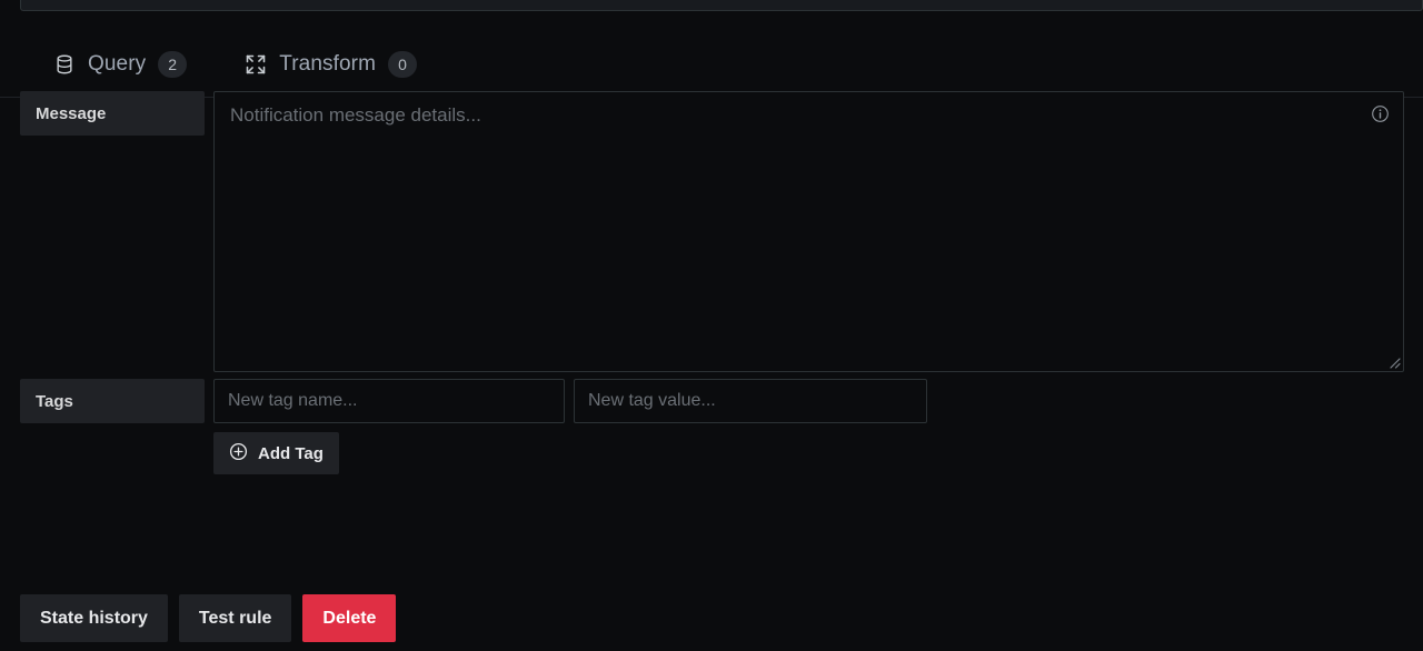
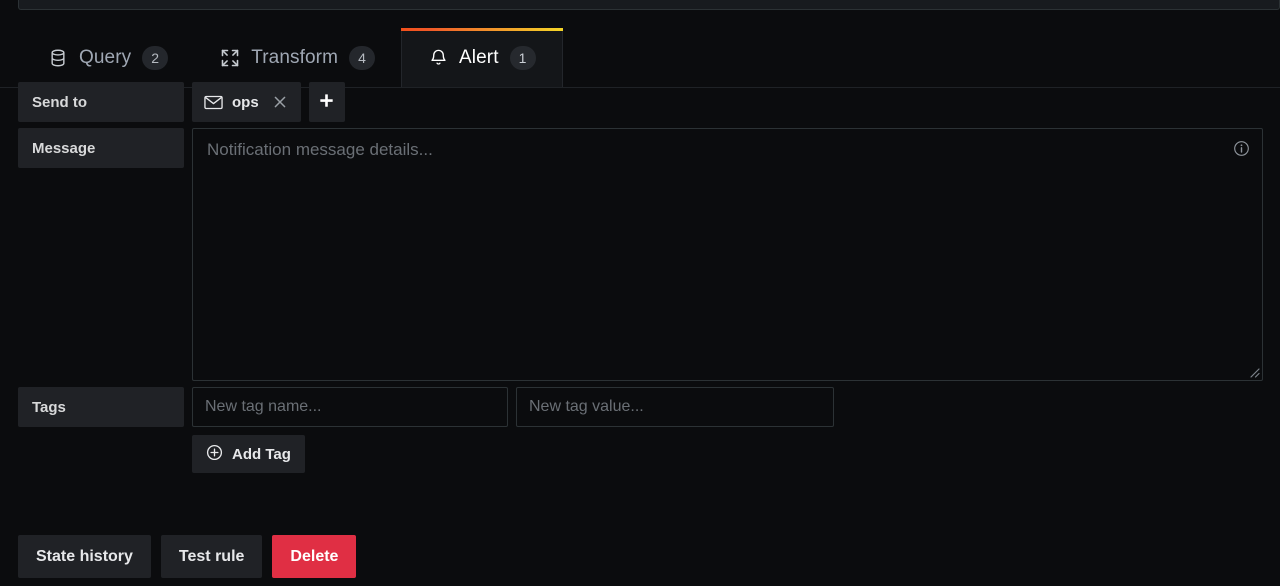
  Query
  2
  Transform
- 0
+ 4
+ Alert
+ 1
+ Send to
+ ops
  Message
  Notification message details...
  Tags
  New tag name...
  New tag value...
  Add Tag
  State history
  Test rule
  Delete
